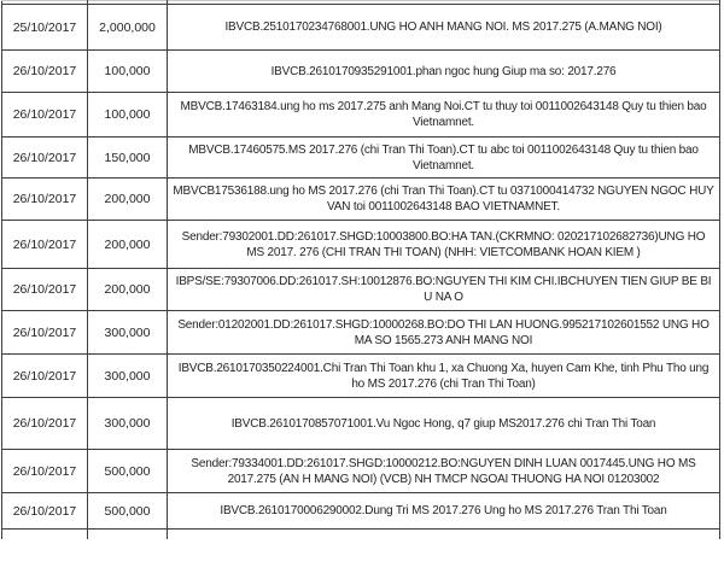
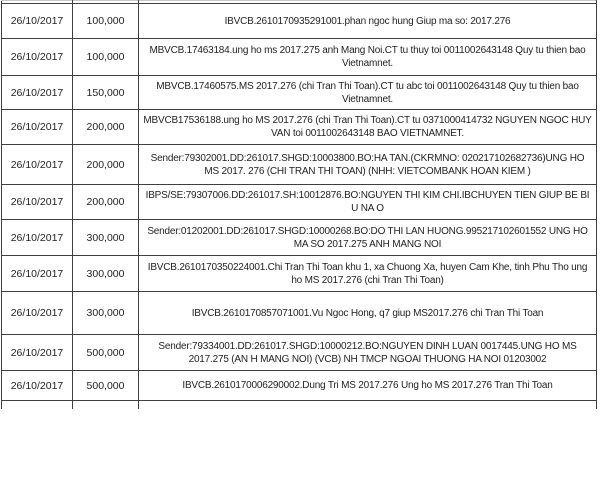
- 25/10/2017	2,000,000	IBVCB.2510170234768001.UNG HO ANH MANG NOI. MS 2017.275 (A.MANG NOI)
  26/10/2017	100,000	IBVCB.2610170935291001.phan ngoc hung Giup ma so: 2017.276
  26/10/2017	100,000	MBVCB.17463184.ung ho ms 2017.275 anh Mang Noi.CT tu thuy toi 0011002643148 Quy tu thien bao Vietnamnet.
  26/10/2017	150,000	MBVCB.17460575.MS 2017.276 (chi Tran Thi Toan).CT tu abc toi 0011002643148 Quy tu thien bao Vietnamnet.
  26/10/2017	200,000	MBVCB17536188.ung ho MS 2017.276 (chi Tran Thi Toan).CT tu 0371000414732 NGUYEN NGOC HUY VAN toi 0011002643148 BAO VIETNAMNET.
  26/10/2017	200,000	Sender:79302001.DD:261017.SHGD:10003800.BO:HA TAN.(CKRMNO: 020217102682736)UNG HO MS 2017. 276 (CHI TRAN THI TOAN) (NHH: VIETCOMBANK HOAN KIEM )
  26/10/2017	200,000	IBPS/SE:79307006.DD:261017.SH:10012876.BO:NGUYEN THI KIM CHI.IBCHUYEN TIEN GIUP BE BI U NA O
- 26/10/2017	300,000	Sender:01202001.DD:261017.SHGD:10000268.BO:DO THI LAN HUONG.995217102601552 UNG HO MA SO 1565.273 ANH MANG NOI
+ 26/10/2017	300,000	Sender:01202001.DD:261017.SHGD:10000268.BO:DO THI LAN HUONG.995217102601552 UNG HO MA SO 2017.275 ANH MANG NOI
  26/10/2017	300,000	IBVCB.2610170350224001.Chi Tran Thi Toan khu 1, xa Chuong Xa, huyen Cam Khe, tinh Phu Tho ung ho MS 2017.276 (chi Tran Thi Toan)
  26/10/2017	300,000	IBVCB.2610170857071001.Vu Ngoc Hong, q7 giup MS2017.276 chi Tran Thi Toan
  26/10/2017	500,000	Sender:79334001.DD:261017.SHGD:10000212.BO:NGUYEN DINH LUAN 0017445.UNG HO MS 2017.275 (AN H MANG NOI) (VCB) NH TMCP NGOAI THUONG HA NOI 01203002
  26/10/2017	500,000	IBVCB.2610170006290002.Dung Tri MS 2017.276 Ung ho MS 2017.276 Tran Thi Toan
